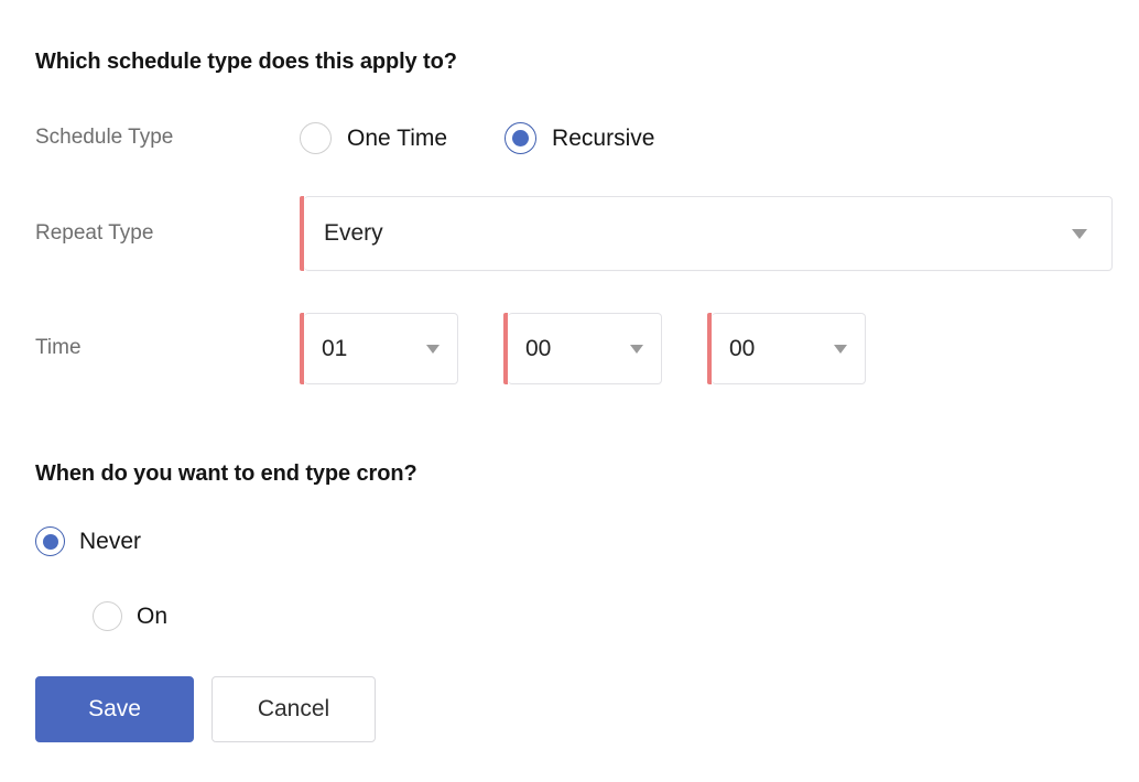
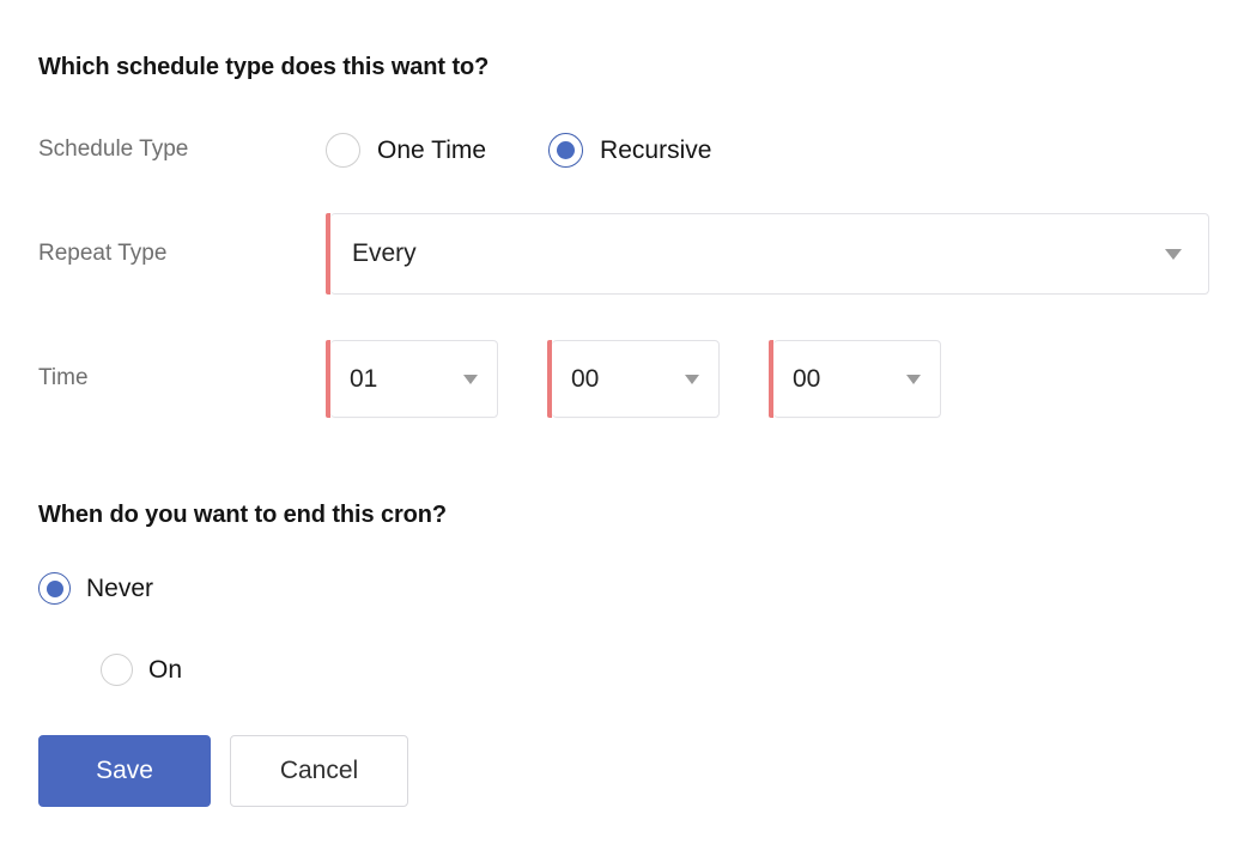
- Which schedule type does this apply to?
+ Which schedule type does this want to?
  Schedule Type
  One Time
  Recursive
  Repeat Type
  Every
  Time
  01
  00
  00
- When do you want to end type cron?
+ When do you want to end this cron?
  Never
  On
  Save
  Cancel
